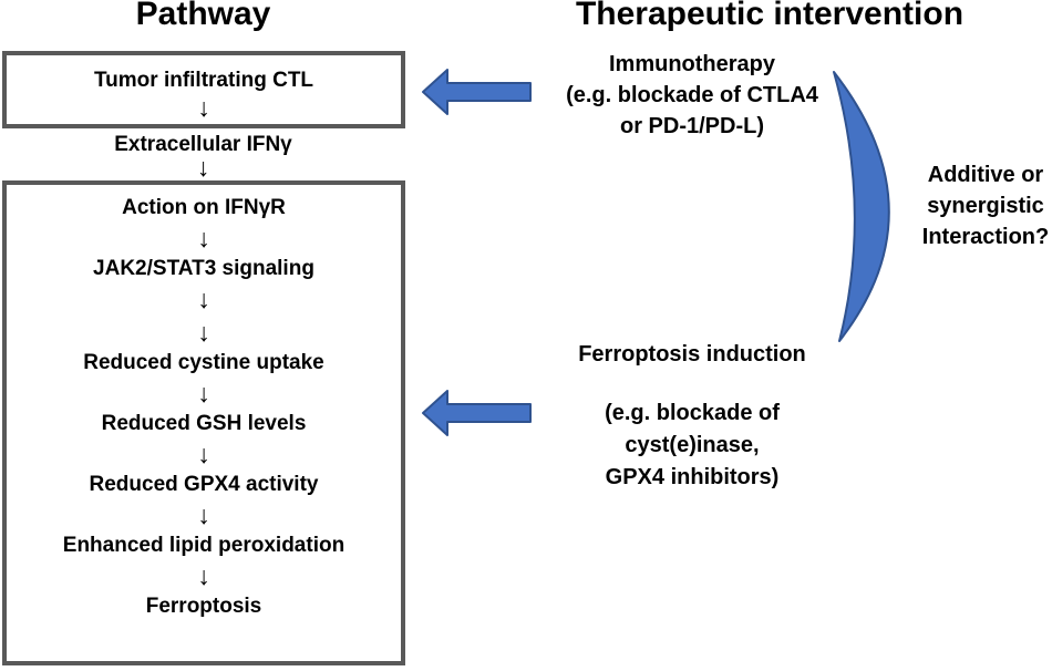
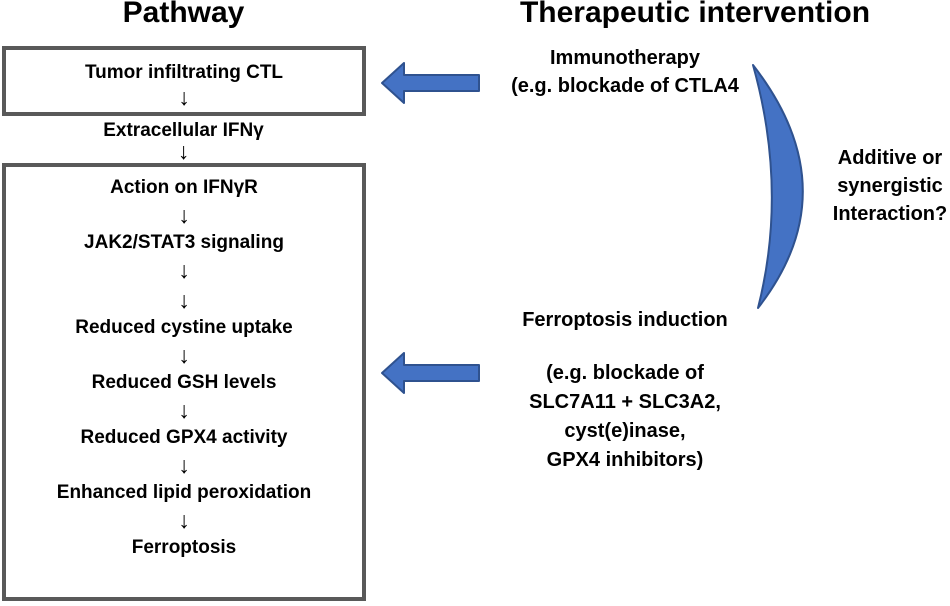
  Pathway
  Therapeutic intervention
  Tumor infiltrating CTL
  ↓
  Extracellular IFNγ
  ↓
  Action on IFNγR
  ↓
  JAK2/STAT3 signaling
  ↓
  ↓
  Reduced cystine uptake
  ↓
  Reduced GSH levels
  ↓
  Reduced GPX4 activity
  ↓
  Enhanced lipid peroxidation
  ↓
  Ferroptosis
  Immunotherapy
  (e.g. blockade of CTLA4
- or PD-1/PD-L)
  Ferroptosis induction
  (e.g. blockade of
+ SLC7A11 + SLC3A2,
  cyst(e)inase,
  GPX4 inhibitors)
  Additive or
  synergistic
  Interaction?
